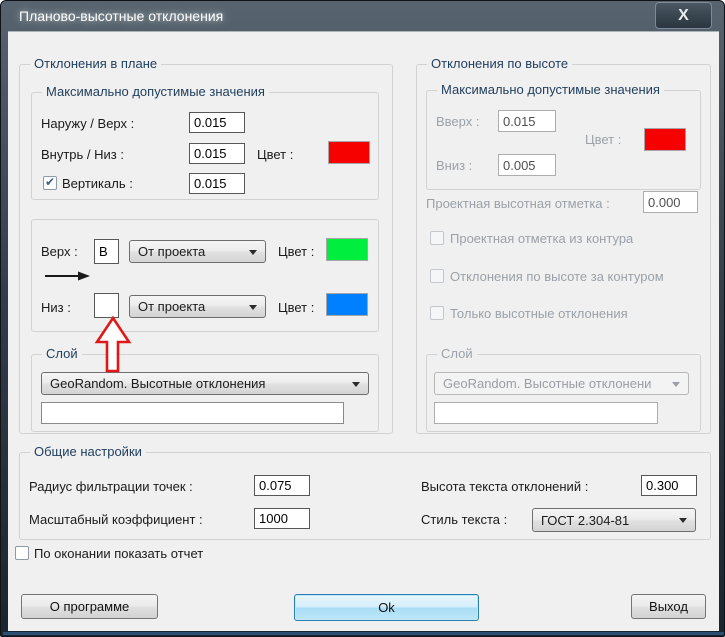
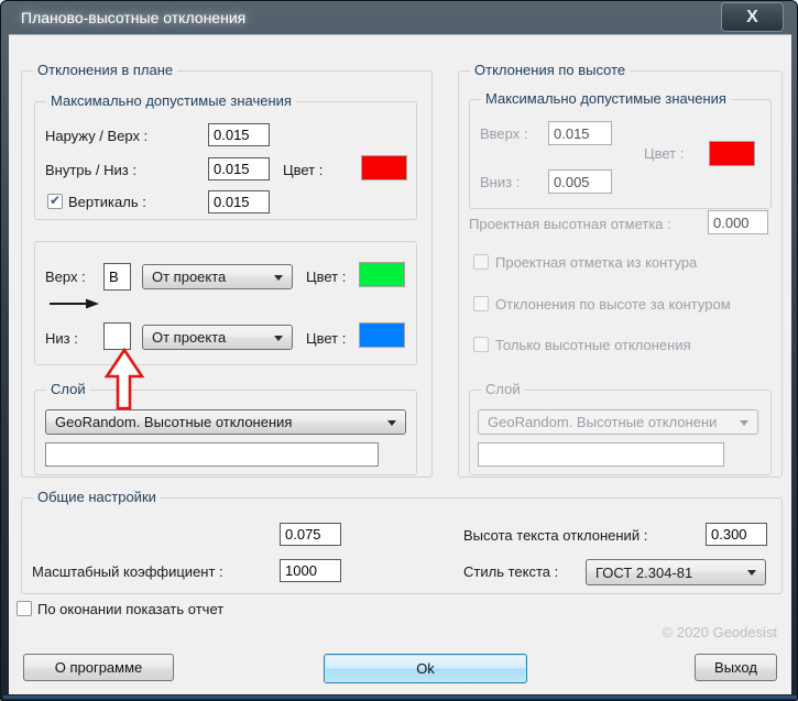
  Планово-высотные отклонения
  X
  Отклонения в плане
  Максимально допустимые значения
  Наружу / Верх :
  0.015
  Внутрь / Низ :
  0.015
  Цвет :
  Вертикаль :
  0.015
  Верх :
  В
  От проекта
  Цвет :
  Низ :
  От проекта
  Цвет :
  Слой
  GeoRandom. Высотные отклонения
  Отклонения по высоте
  Максимально допустимые значения
  Вверх :
  0.015
  Цвет :
  Вниз :
  0.005
  Проектная высотная отметка :
  0.000
  Проектная отметка из контура
  Отклонения по высоте за контуром
  Только высотные отклонения
  Слой
  GeoRandom. Высотные отклонени
  Общие настройки
- Радиус фильтрации точек :
  0.075
  Масштабный коэффициент :
  1000
  Высота текста отклонений :
  0.300
  Стиль текста :
  ГОСТ 2.304-81
  По оконании показать отчет
+ © 2020 Geodesist
  О программе
  Ok
  Выход
